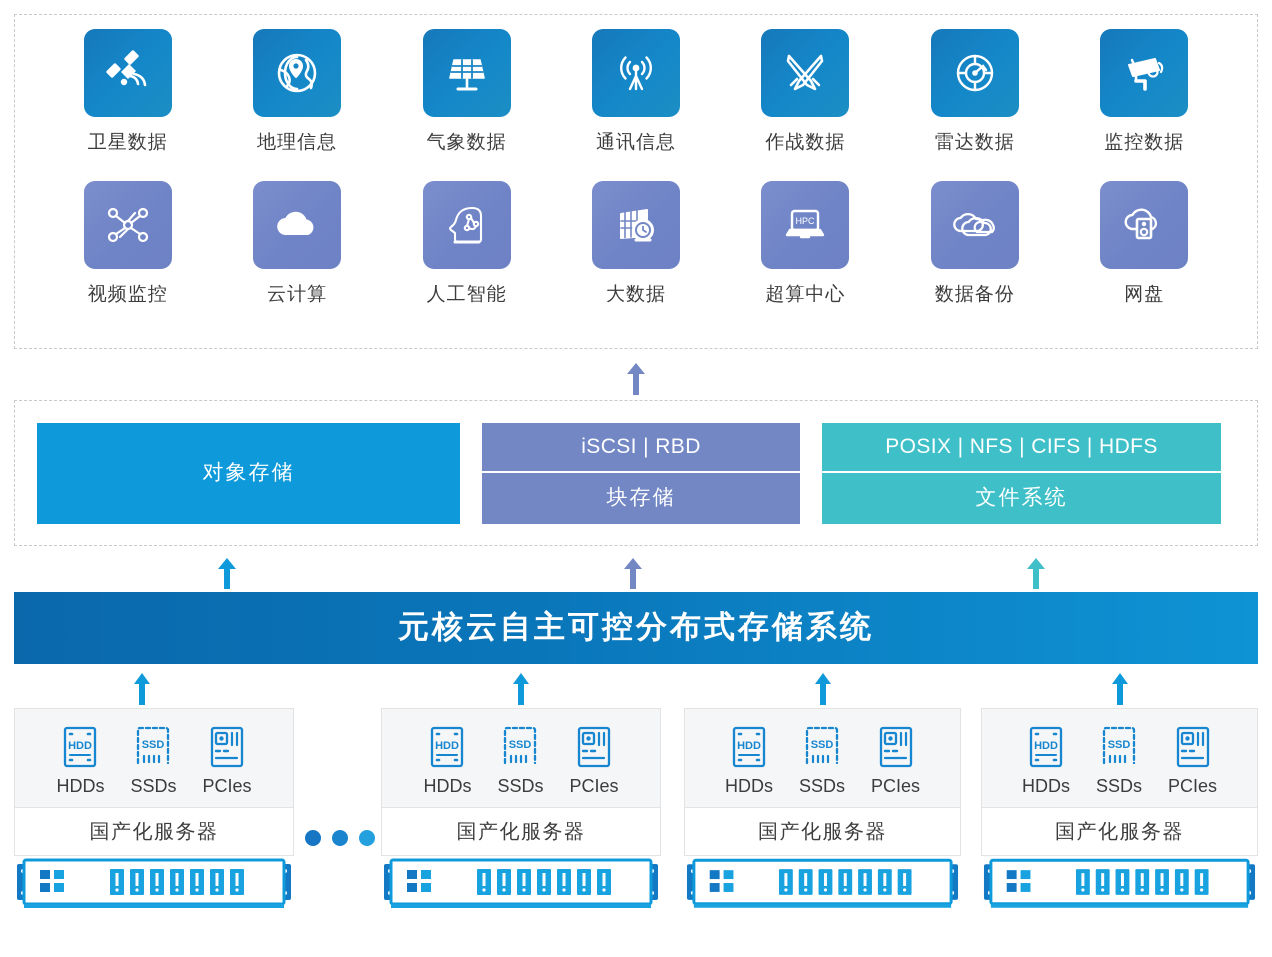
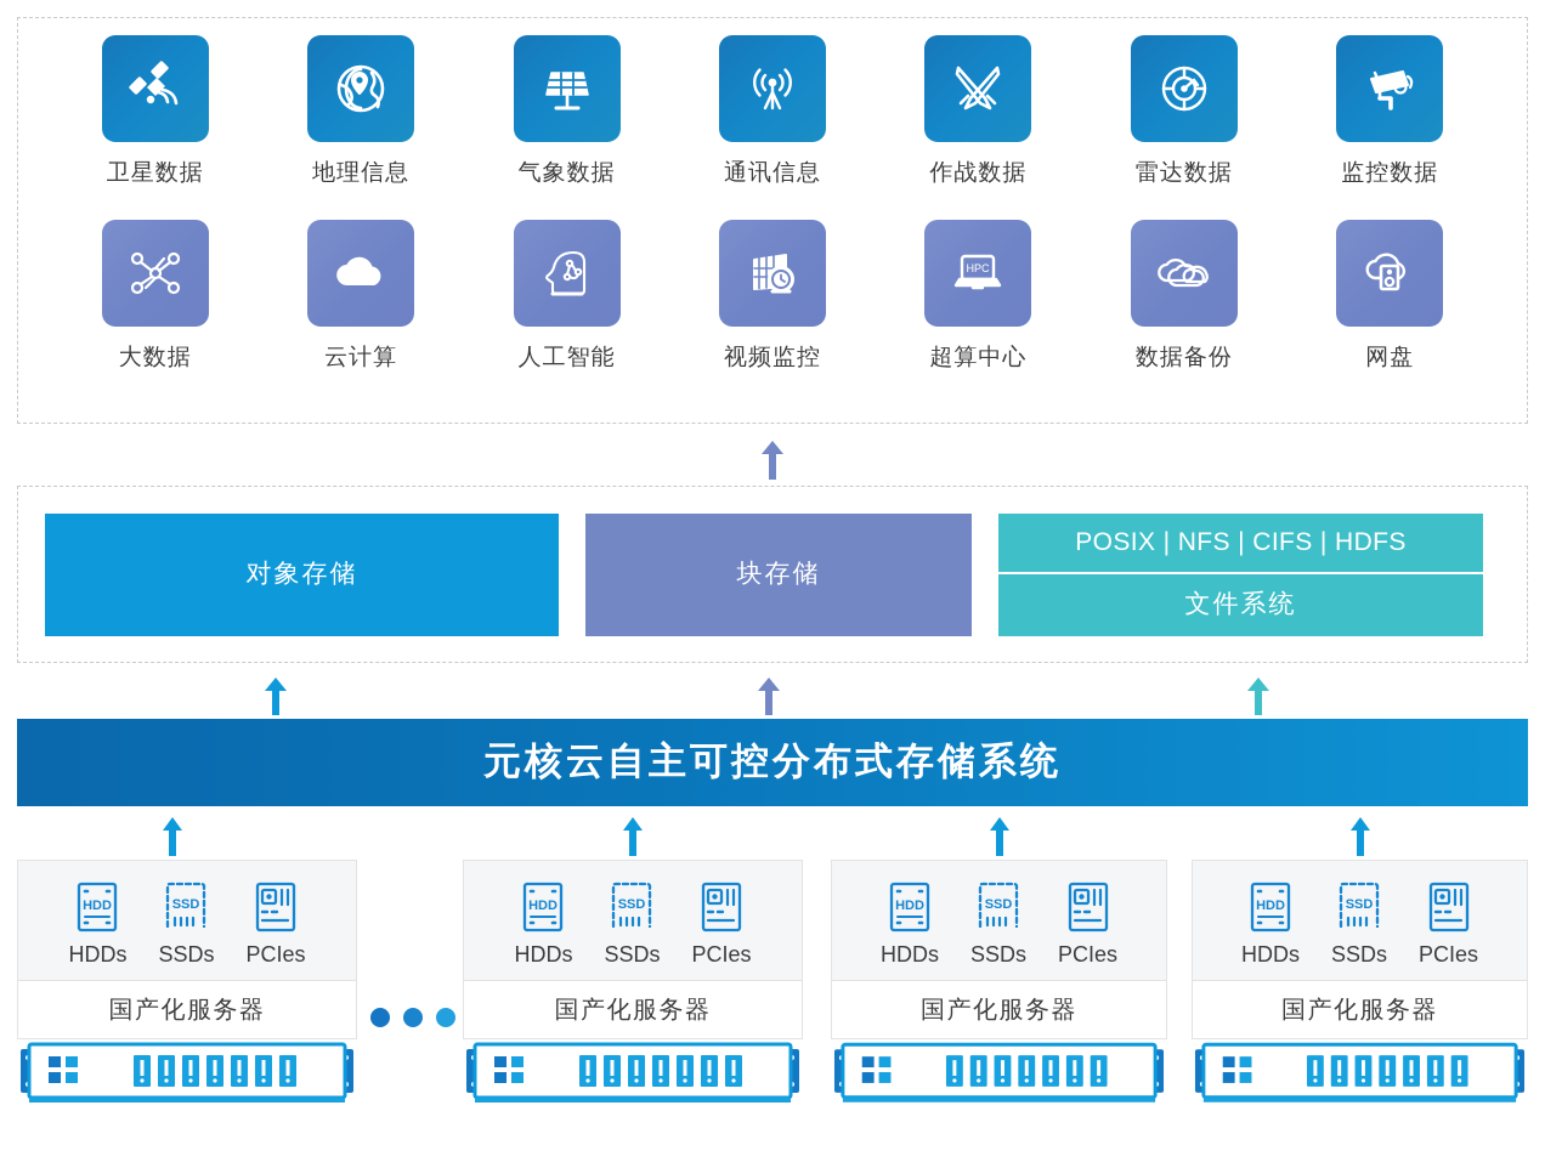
  卫星数据
  地理信息
  气象数据
  通讯信息
  作战数据
  雷达数据
  监控数据
- 视频监控
+ 大数据
  云计算
  人工智能
- 大数据
+ 视频监控
  HPC
  超算中心
  数据备份
  网盘
  对象存储
- iSCSI | RBD
  块存储
  POSIX | NFS | CIFS | HDFS
  文件系统
  元核云自主可控分布式存储系统
  HDD
  HDDs
  SSD
  SSDs
  PCIes
  国产化服务器
  HDD
  HDDs
  SSD
  SSDs
  PCIes
  国产化服务器
  HDD
  HDDs
  SSD
  SSDs
  PCIes
  国产化服务器
  HDD
  HDDs
  SSD
  SSDs
  PCIes
  国产化服务器
